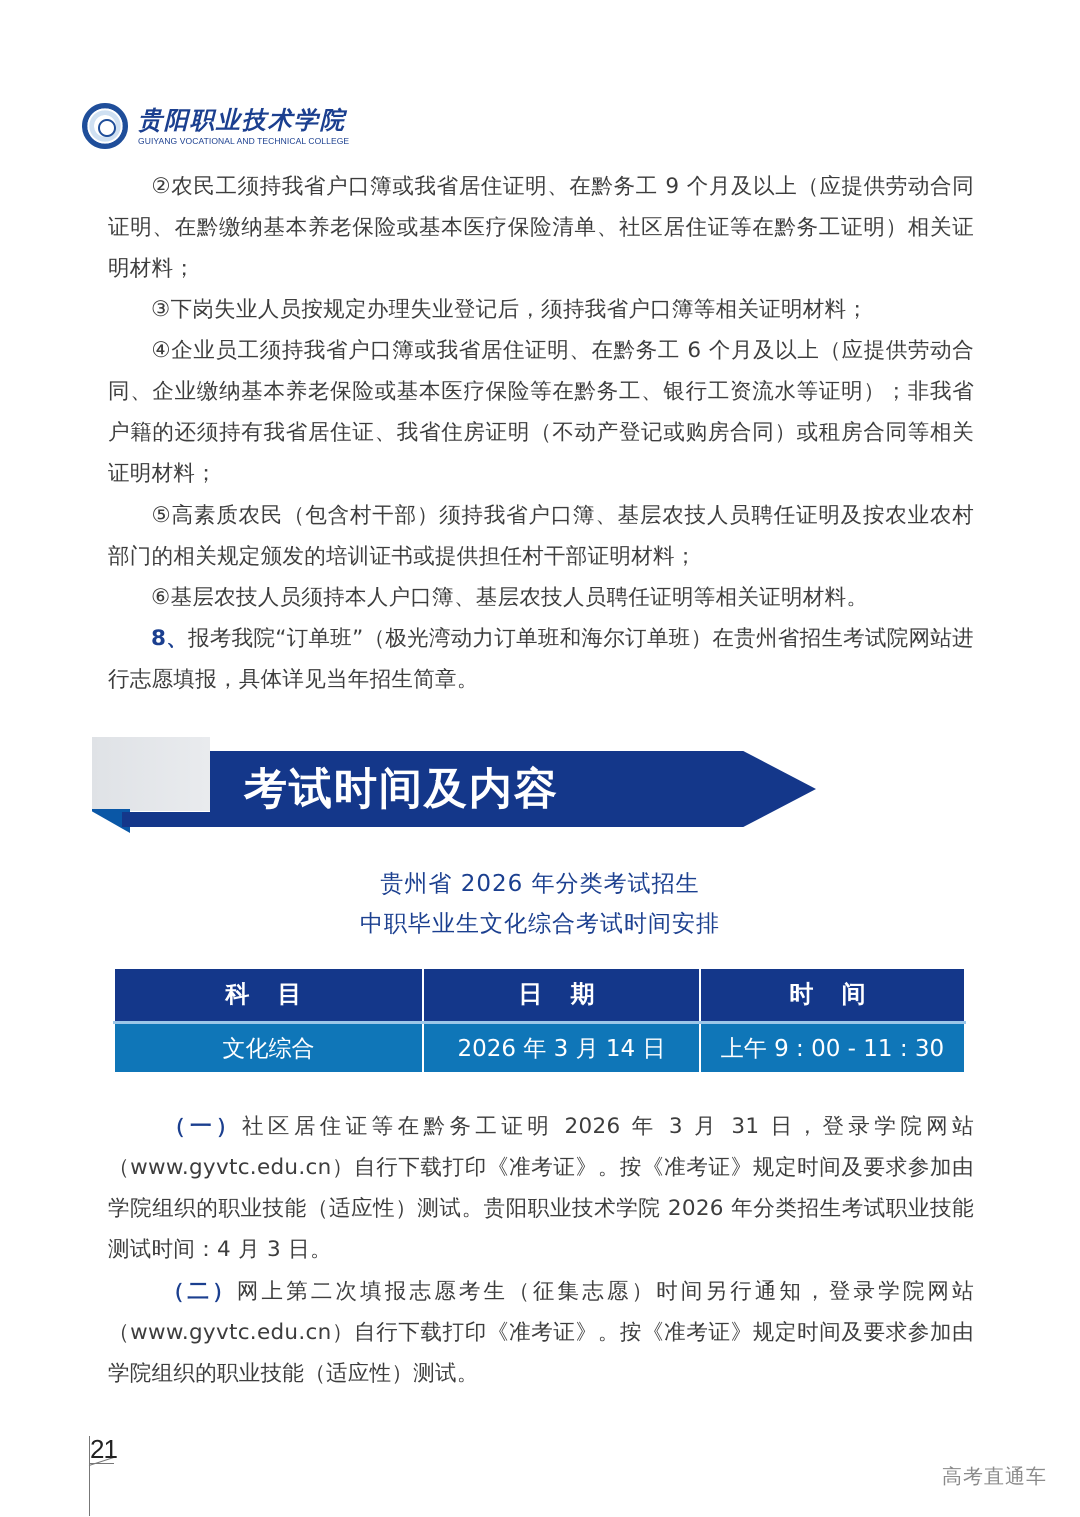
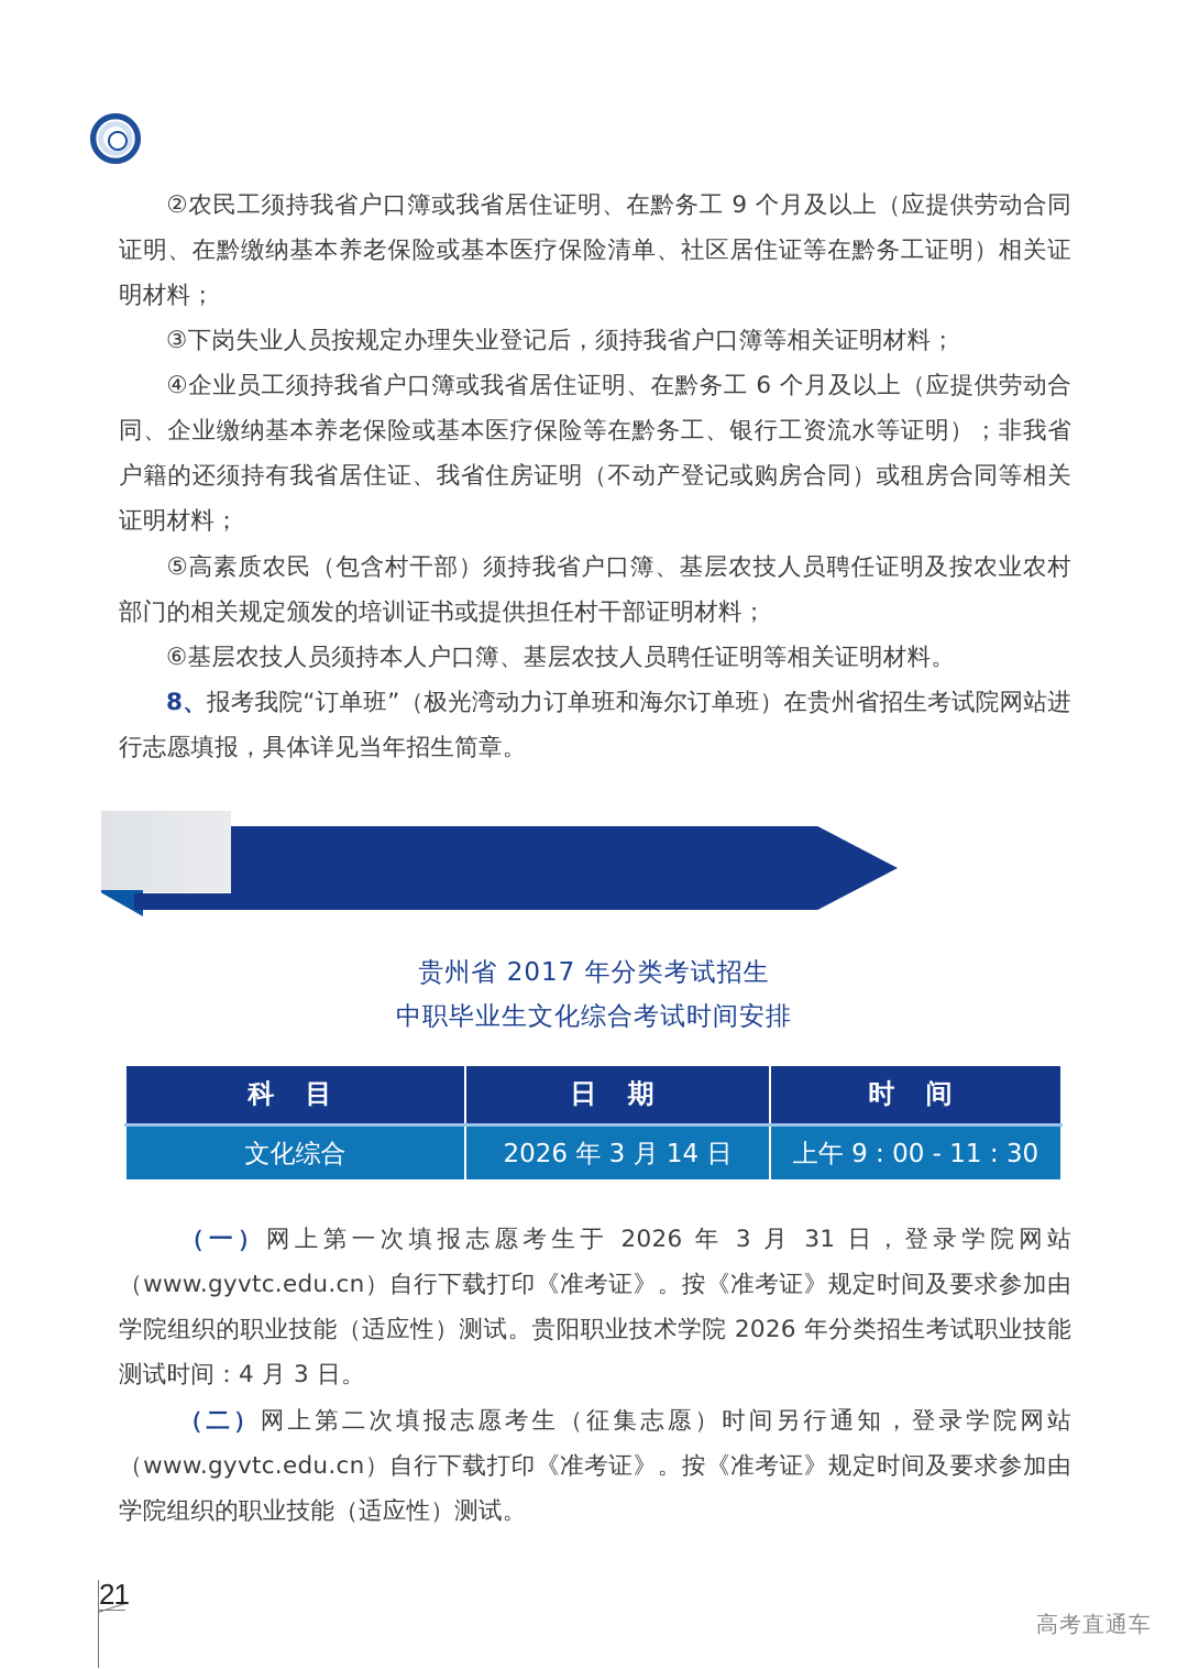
- 贵阳职业技术学院
- GUIYANG VOCATIONAL AND TECHNICAL COLLEGE
  ②农民工须持我省户口簿或我省居住证明、在黔务工 9 个月及以上（应提供劳动合同证明、在黔缴纳基本养老保险或基本医疗保险清单、社区居住证等在黔务工证明）相关证明材料；
  ③下岗失业人员按规定办理失业登记后，须持我省户口簿等相关证明材料；
  ④企业员工须持我省户口簿或我省居住证明、在黔务工 6 个月及以上（应提供劳动合同、企业缴纳基本养老保险或基本医疗保险等在黔务工、银行工资流水等证明）；非我省户籍的还须持有我省居住证、我省住房证明（不动产登记或购房合同）或租房合同等相关证明材料；
  ⑤高素质农民（包含村干部）须持我省户口簿、基层农技人员聘任证明及按农业农村部门的相关规定颁发的培训证书或提供担任村干部证明材料；
  ⑥基层农技人员须持本人户口簿、基层农技人员聘任证明等相关证明材料。
  8、报考我院“订单班”（极光湾动力订单班和海尔订单班）在贵州省招生考试院网站进行志愿填报，具体详见当年招生简章。
- 考试时间及内容
- 贵州省 2026 年分类考试招生
+ 贵州省 2017 年分类考试招生
  中职毕业生文化综合考试时间安排
  科 目	日 期	时 间
  文化综合	2026 年 3 月 14 日	上午 9 : 00 - 11 : 30
- （一）社区居住证等在黔务工证明 2026 年 3 月 31 日，登录学院网站（www.gyvtc.edu.cn）自行下载打印《准考证》。按《准考证》规定时间及要求参加由学院组织的职业技能（适应性）测试。贵阳职业技术学院 2026 年分类招生考试职业技能测试时间：4 月 3 日。
+ （一）网上第一次填报志愿考生于 2026 年 3 月 31 日，登录学院网站（www.gyvtc.edu.cn）自行下载打印《准考证》。按《准考证》规定时间及要求参加由学院组织的职业技能（适应性）测试。贵阳职业技术学院 2026 年分类招生考试职业技能测试时间：4 月 3 日。
  （二）网上第二次填报志愿考生（征集志愿）时间另行通知，登录学院网站（www.gyvtc.edu.cn）自行下载打印《准考证》。按《准考证》规定时间及要求参加由学院组织的职业技能（适应性）测试。
  21
  高考直通车
